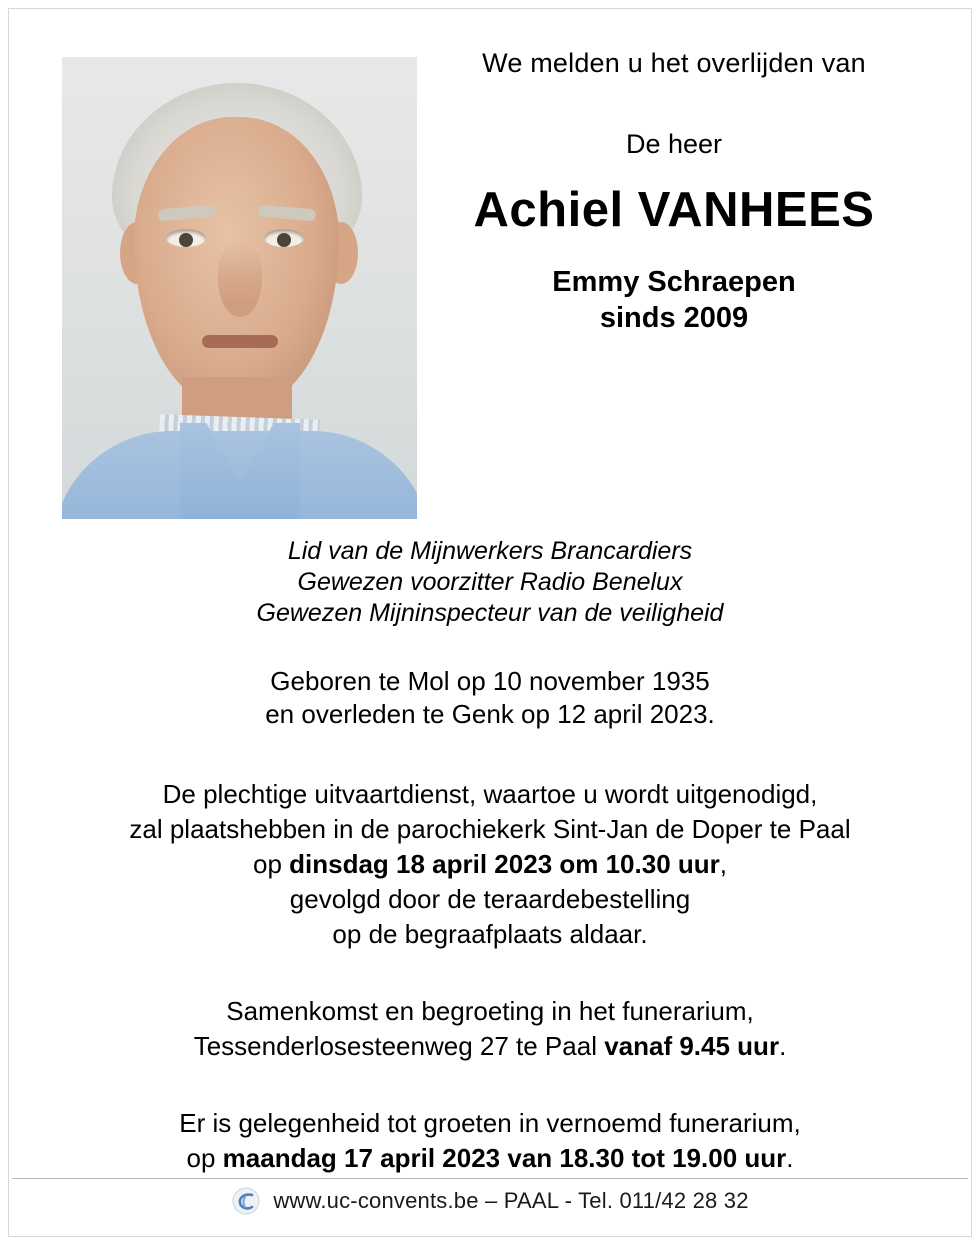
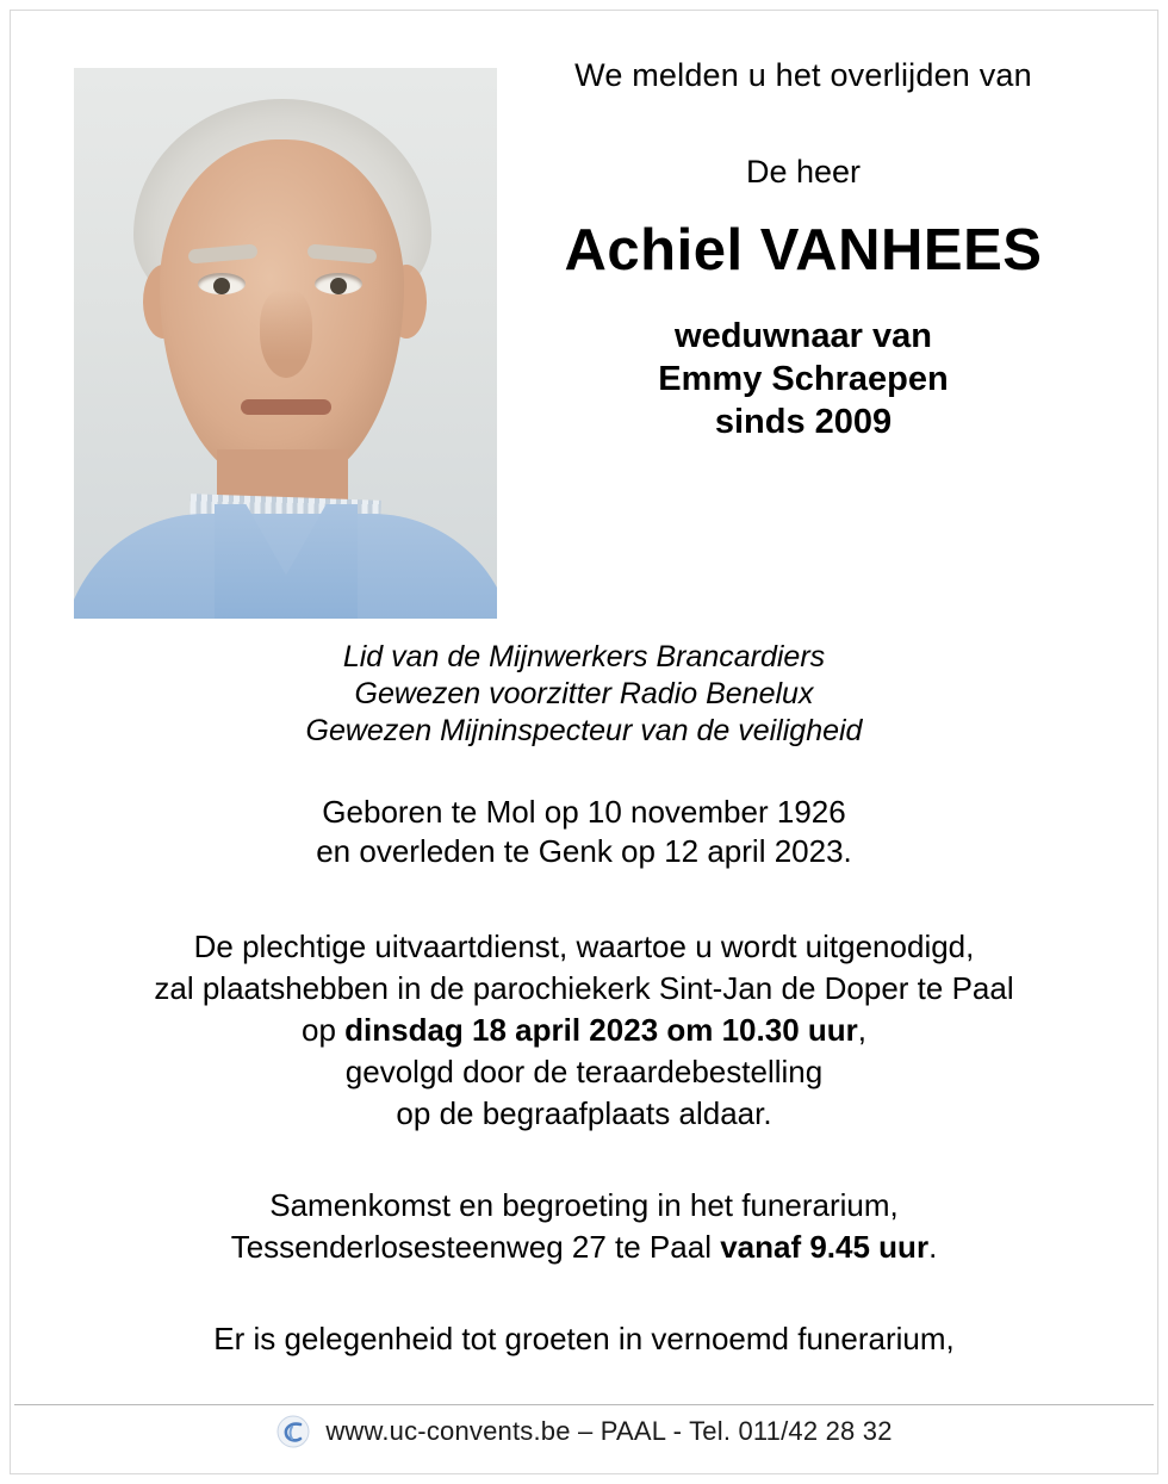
  We melden u het overlijden van
  De heer
  Achiel VANHEES
+ weduwnaar van
  Emmy Schraepen
  sinds 2009
  Lid van de Mijnwerkers Brancardiers
  Gewezen voorzitter Radio Benelux
  Gewezen Mijninspecteur van de veiligheid
- Geboren te Mol op 10 november 1935
+ Geboren te Mol op 10 november 1926
  en overleden te Genk op 12 april 2023.
  De plechtige uitvaartdienst, waartoe u wordt uitgenodigd,
  zal plaatshebben in de parochiekerk Sint-Jan de Doper te Paal
  op dinsdag 18 april 2023 om 10.30 uur,
  gevolgd door de teraardebestelling
  op de begraafplaats aldaar.
  Samenkomst en begroeting in het funerarium,
  Tessenderlosesteenweg 27 te Paal vanaf 9.45 uur.
  Er is gelegenheid tot groeten in vernoemd funerarium,
- op maandag 17 april 2023 van 18.30 tot 19.00 uur.
  www.uc-convents.be – PAAL - Tel. 011/42 28 32
